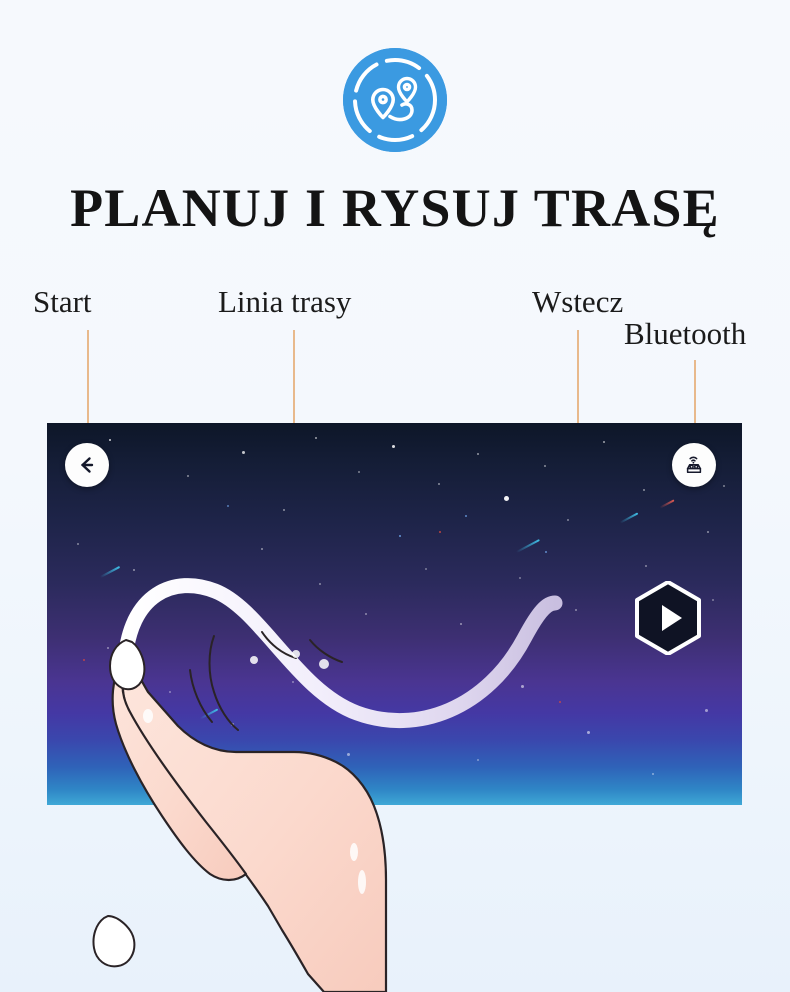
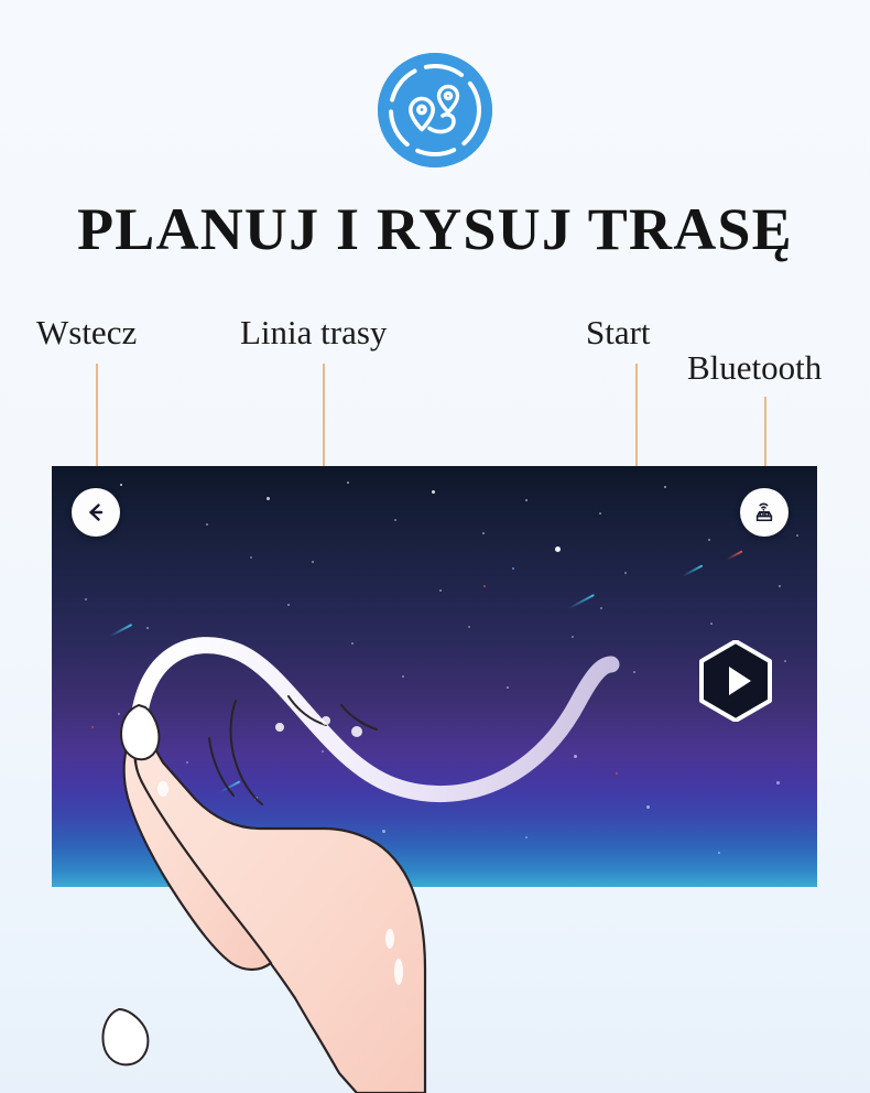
  PLANUJ I RYSUJ TRASĘ
- Start
+ Wstecz
  Linia trasy
- Wstecz
+ Start
  Bluetooth
